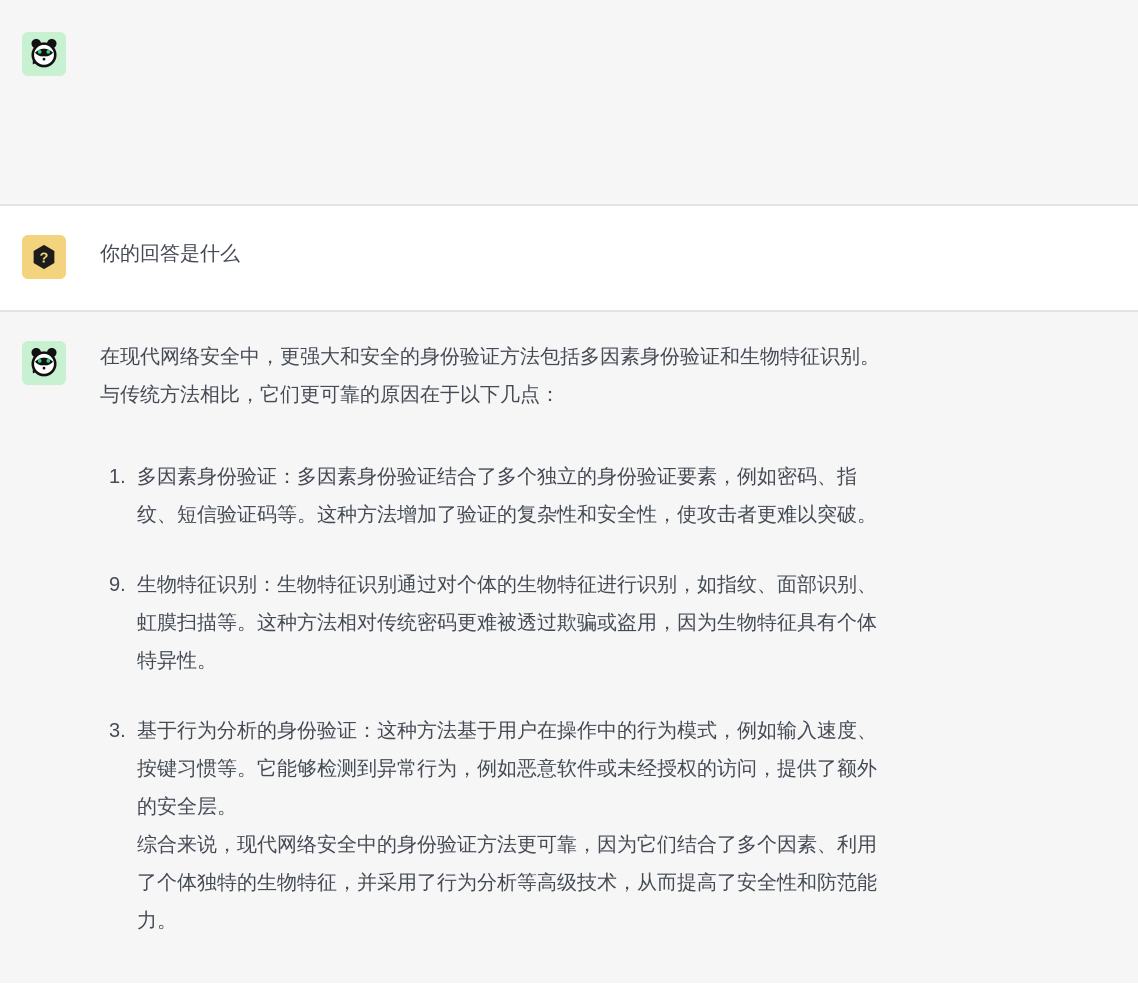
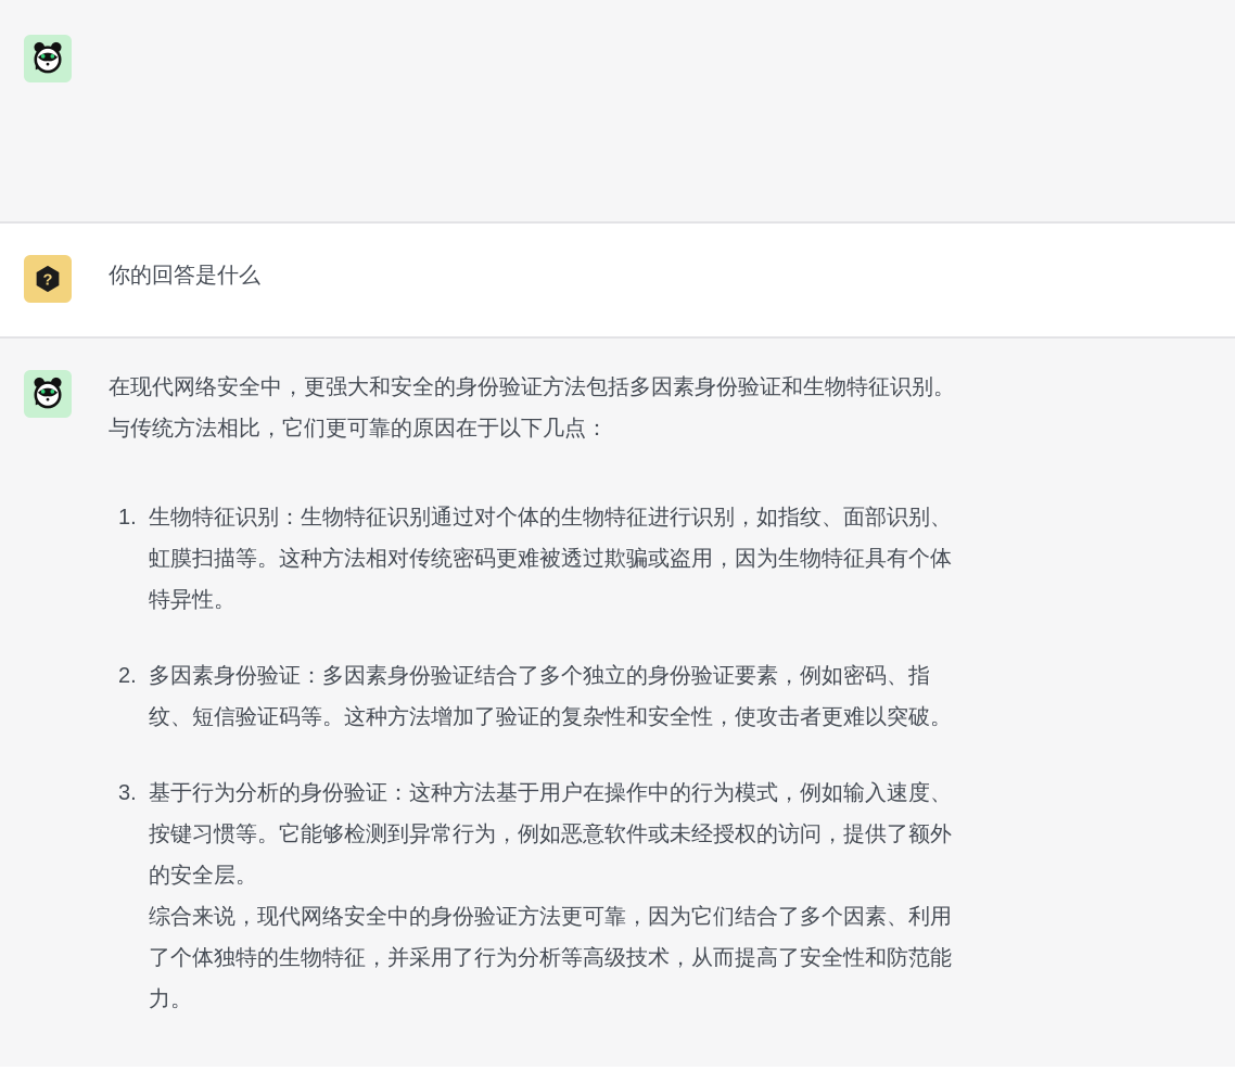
  ?
  你的回答是什么
  在现代网络安全中，更强大和安全的身份验证方法包括多因素身份验证和生物特征识别。与传统方法相比，它们更可靠的原因在于以下几点：
  1.
- 多因素身份验证：多因素身份验证结合了多个独立的身份验证要素，例如密码、指纹、短信验证码等。这种方法增加了验证的复杂性和安全性，使攻击者更难以突破。
+ 生物特征识别：生物特征识别通过对个体的生物特征进行识别，如指纹、面部识别、虹膜扫描等。这种方法相对传统密码更难被透过欺骗或盗用，因为生物特征具有个体特异性。
- 9.
+ 2.
- 生物特征识别：生物特征识别通过对个体的生物特征进行识别，如指纹、面部识别、虹膜扫描等。这种方法相对传统密码更难被透过欺骗或盗用，因为生物特征具有个体特异性。
+ 多因素身份验证：多因素身份验证结合了多个独立的身份验证要素，例如密码、指纹、短信验证码等。这种方法增加了验证的复杂性和安全性，使攻击者更难以突破。
  3.
  基于行为分析的身份验证：这种方法基于用户在操作中的行为模式，例如输入速度、按键习惯等。它能够检测到异常行为，例如恶意软件或未经授权的访问，提供了额外的安全层。
  综合来说，现代网络安全中的身份验证方法更可靠，因为它们结合了多个因素、利用了个体独特的生物特征，并采用了行为分析等高级技术，从而提高了安全性和防范能力。
